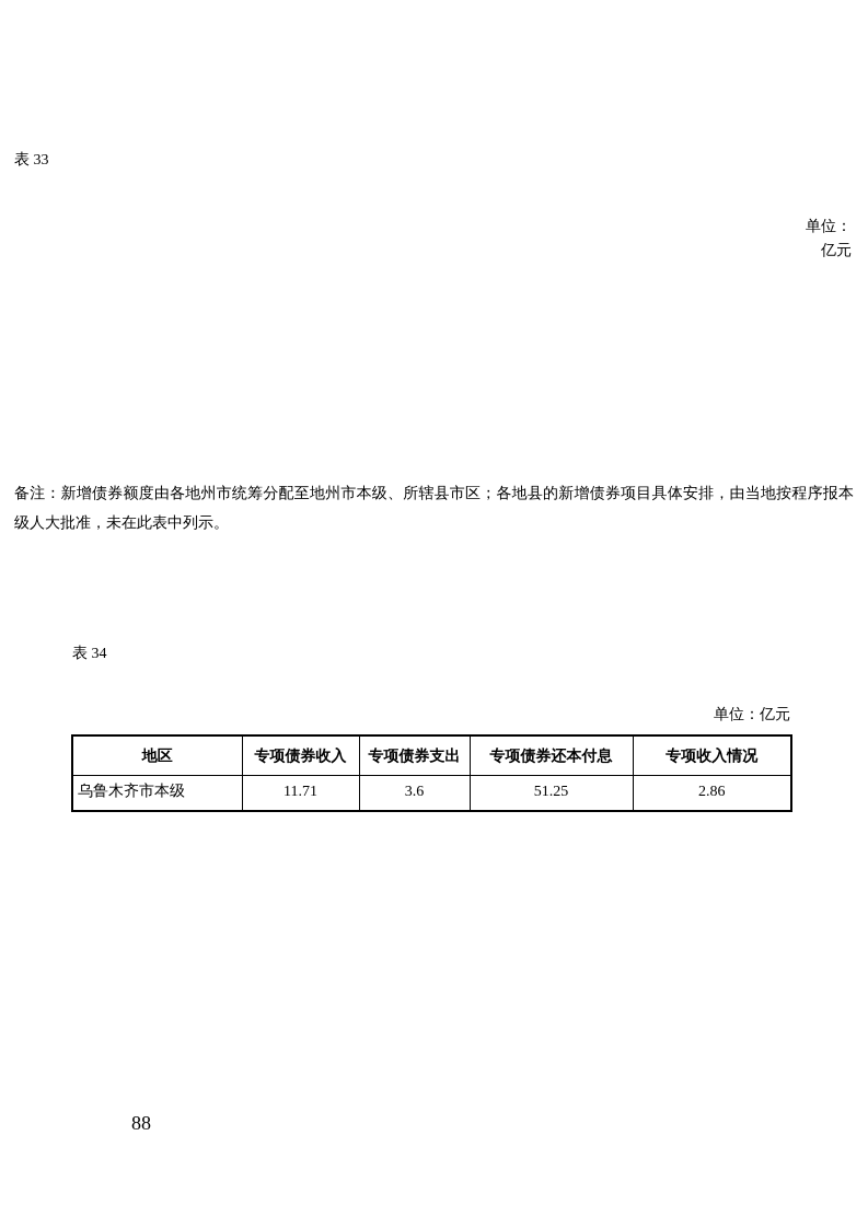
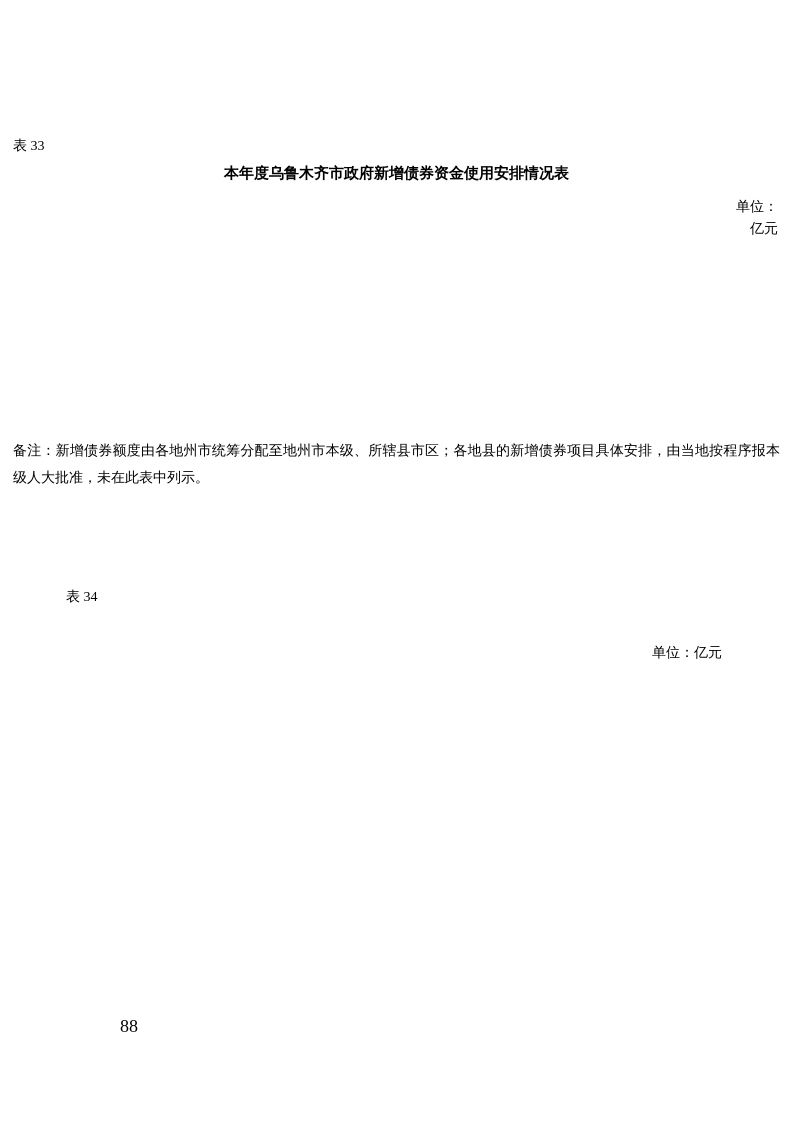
  表 33
+ 本年度乌鲁木齐市政府新增债券资金使用安排情况表
  单位：
  亿元
  备注：新增债券额度由各地州市统筹分配至地州市本级、所辖县市区；各地县的新增债券项目具体安排，由当地按程序报本级人大批准，未在此表中列示。
  表 34
  单位：亿元
- 地区	专项债券收入	专项债券支出	专项债券还本付息	专项收入情况
- 乌鲁木齐市本级	11.71	3.6	51.25	2.86
  88
